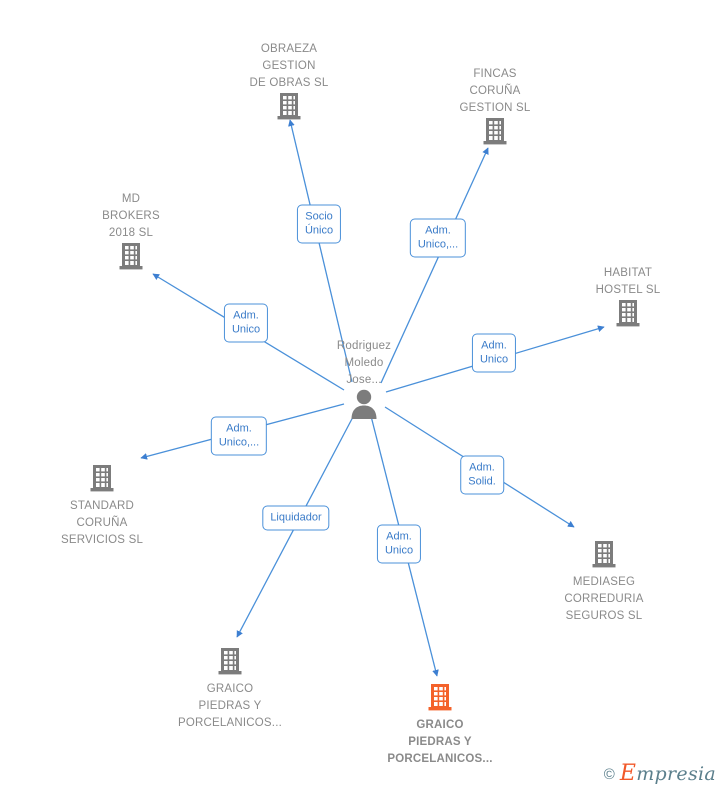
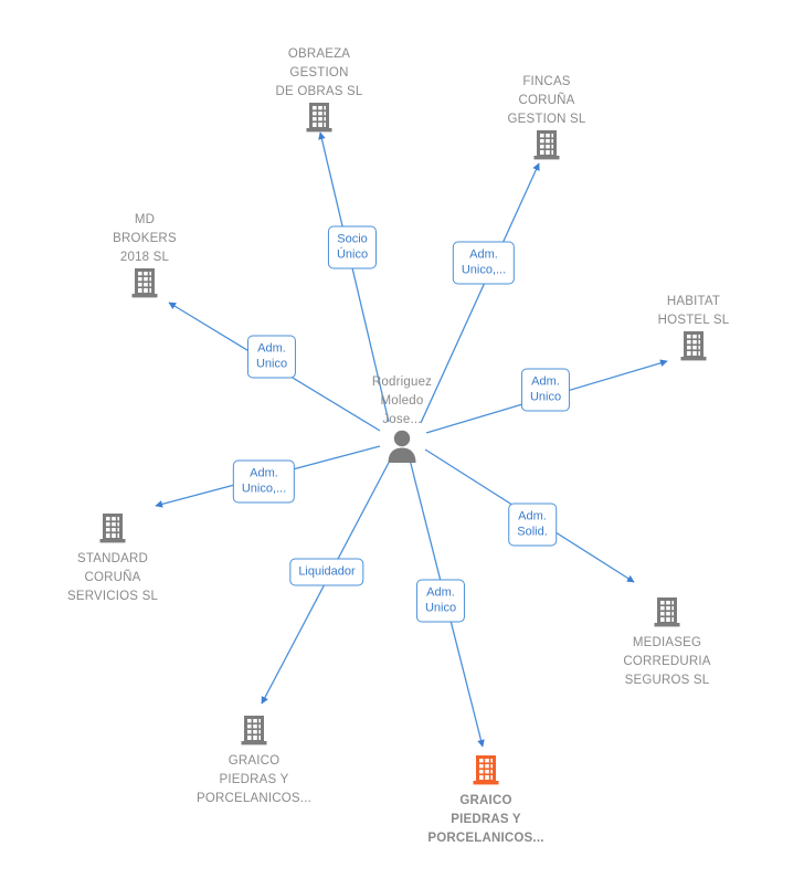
  OBRAEZA
  GESTION
  DE OBRAS SL
  FINCAS
  CORUÑA
  GESTION SL
  MD
  BROKERS
  2018 SL
  HABITAT
  HOSTEL SL
  STANDARD
  CORUÑA
  SERVICIOS SL
  MEDIASEG
  CORREDURIA
  SEGUROS SL
  GRAICO
  PIEDRAS Y
  PORCELANICOS...
  GRAICO
  PIEDRAS Y
  PORCELANICOS...
  Rodriguez
  Moledo
  Jose...
  Socio
  Único
  Adm.
  Unico,...
  Adm.
  Unico
  Adm.
  Unico
  Adm.
  Unico,...
  Adm.
  Solid.
  Liquidador
  Adm.
  Unico
- ©
- Empresia
